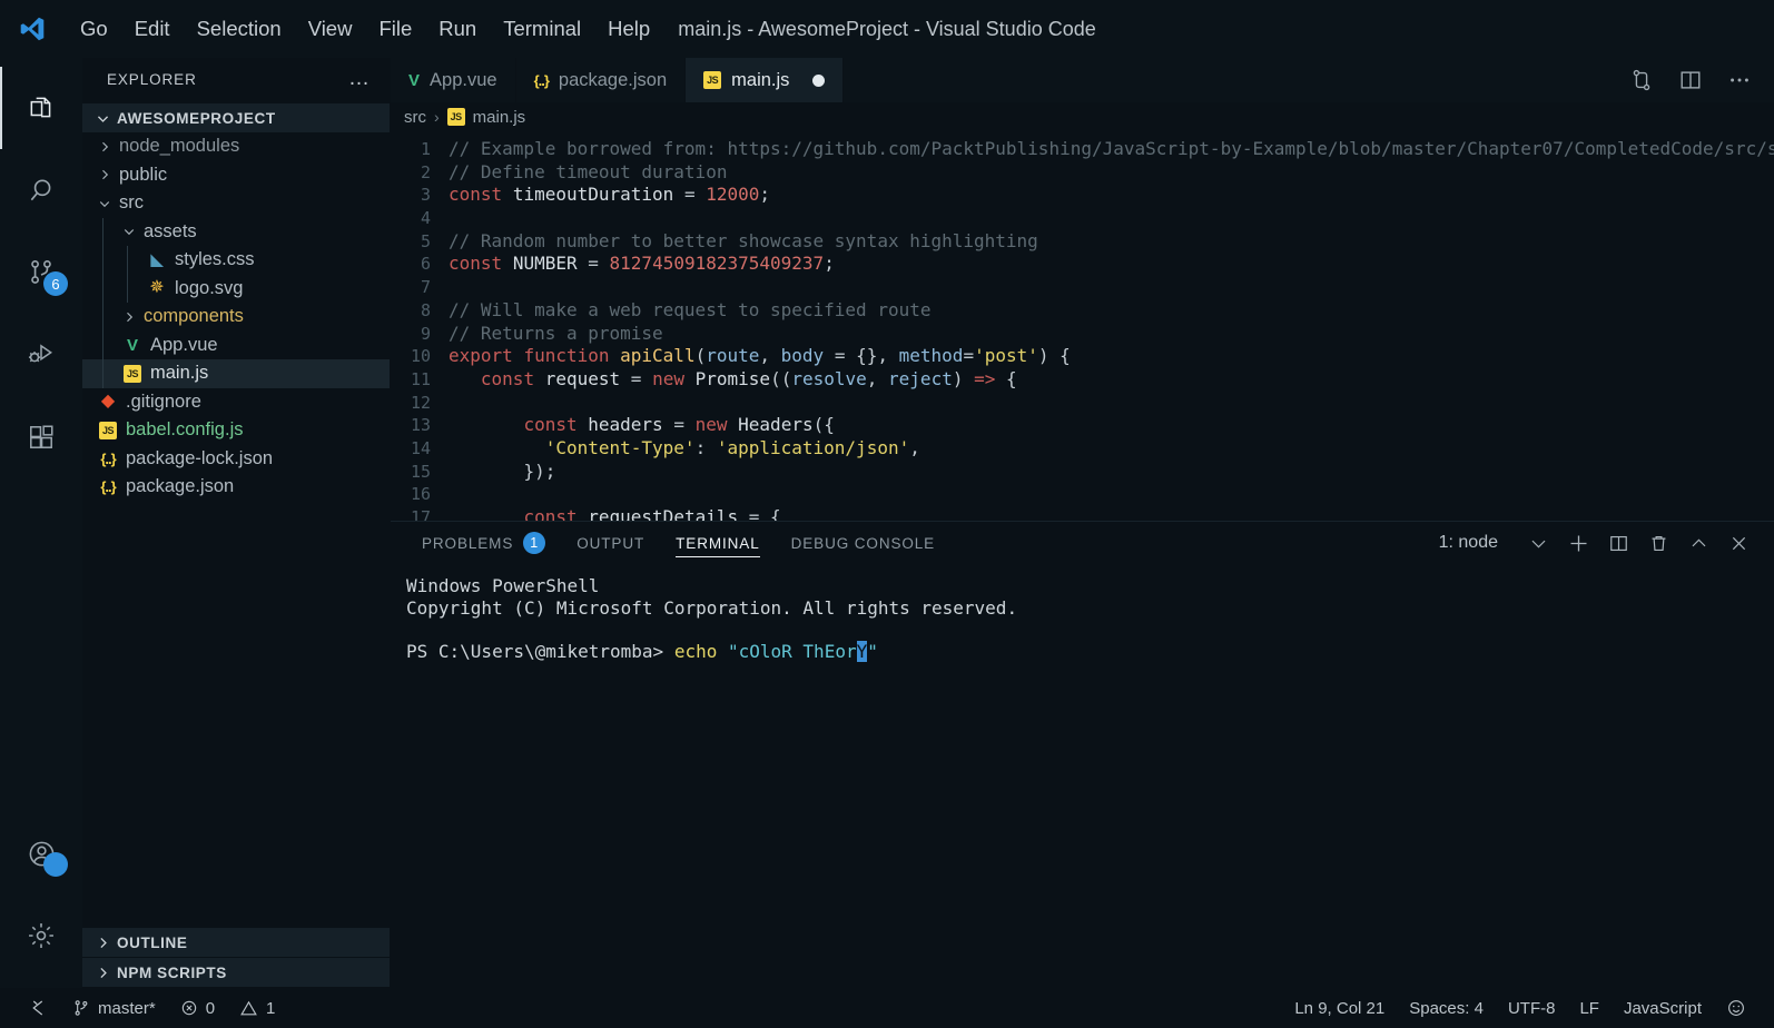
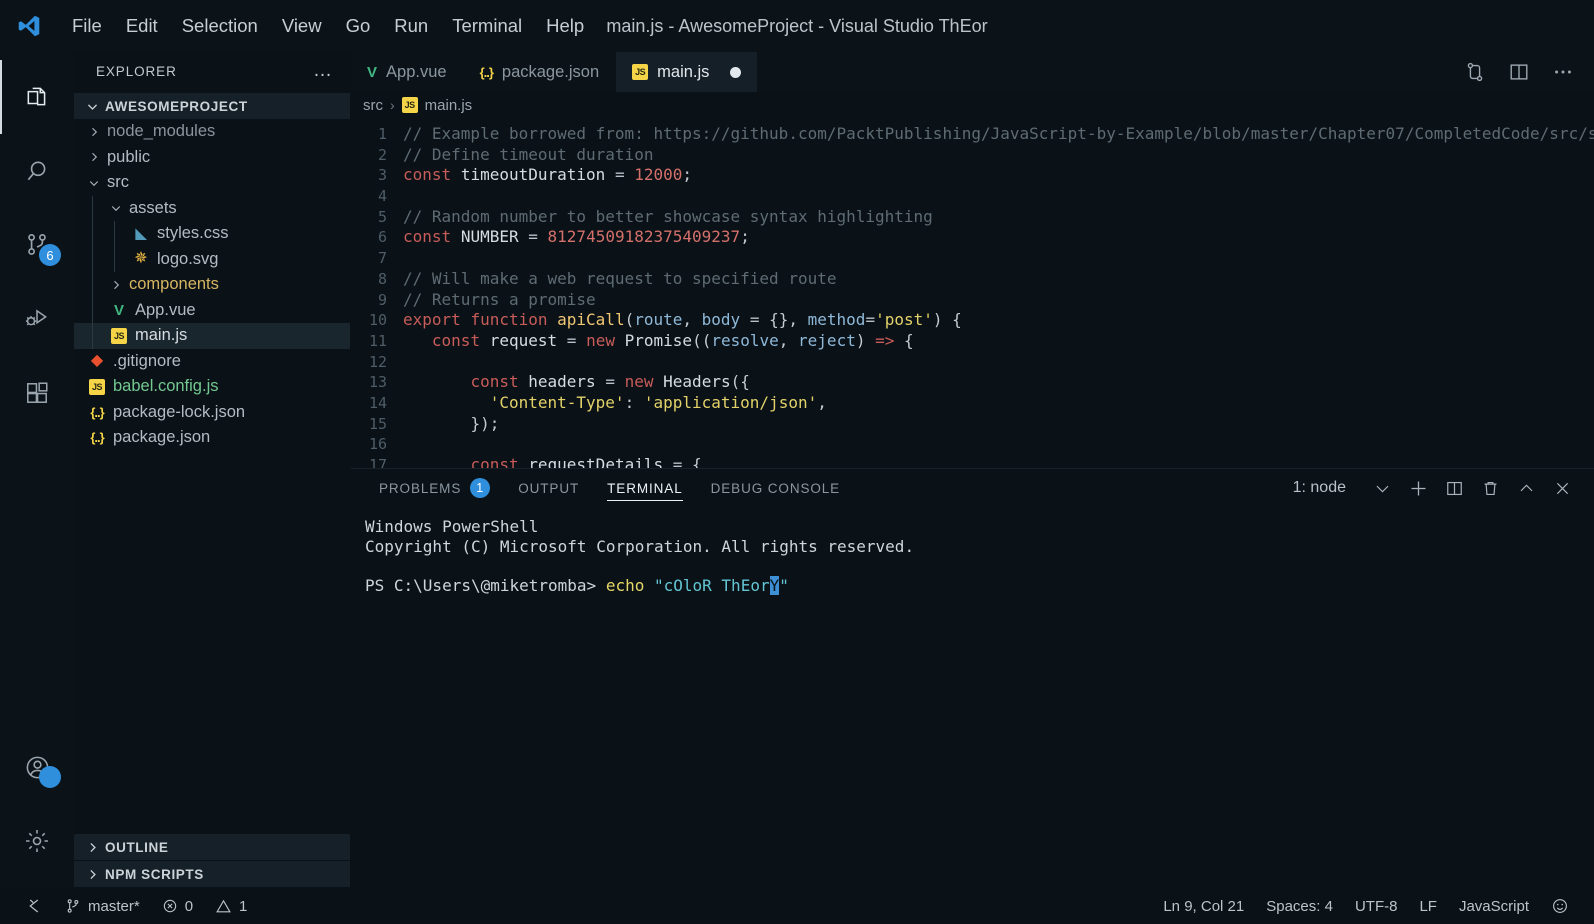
- Go
+ File
  Edit
  Selection
  View
- File
+ Go
  Run
  Terminal
  Help
- main.js - AwesomeProject - Visual Studio Code
+ main.js - AwesomeProject - Visual Studio ThEor
  6
  EXPLORER
  …
  AWESOMEPROJECT
  node_modules
  public
  src
  assets
  ◣
  styles.css
  ✵
  logo.svg
  components
  V
  App.vue
  JS
  main.js
  ◆
  .gitignore
  JS
  babel.config.js
  {..}
  package-lock.json
  {..}
  package.json
  OUTLINE
  NPM SCRIPTS
  V
  App.vue
  {..}
  package.json
  JS
  main.js
  src
  ›
  JS
  main.js
  1
  // Example borrowed from: https://github.com/PacktPublishing/JavaScript-by-Example/blob/master/Chapter07/CompletedCode/src/s
  2
  // Define timeout duration
  3
  const timeoutDuration = 12000;
  4
  5
  // Random number to better showcase syntax highlighting
  6
  const NUMBER = 81274509182375409237;
  7
  8
  // Will make a web request to specified route
  9
  // Returns a promise
  10
  export function apiCall(route, body = {}, method='post') {
  11
  const request = new Promise((resolve, reject) => {
  12
  13
  const headers = new Headers({
  14
  'Content-Type': 'application/json',
  15
  });
  16
  17
  const requestDetails = {
  PROBLEMS
  1
  OUTPUT
  TERMINAL
  DEBUG CONSOLE
  1: node
  Windows PowerShell Copyright (C) Microsoft Corporation. All rights reserved. PS C:\Users\@miketromba> echo "cOloR ThEorY"
  master*
  0
  1
  Ln 9, Col 21
  Spaces: 4
  UTF-8
  LF
  JavaScript
